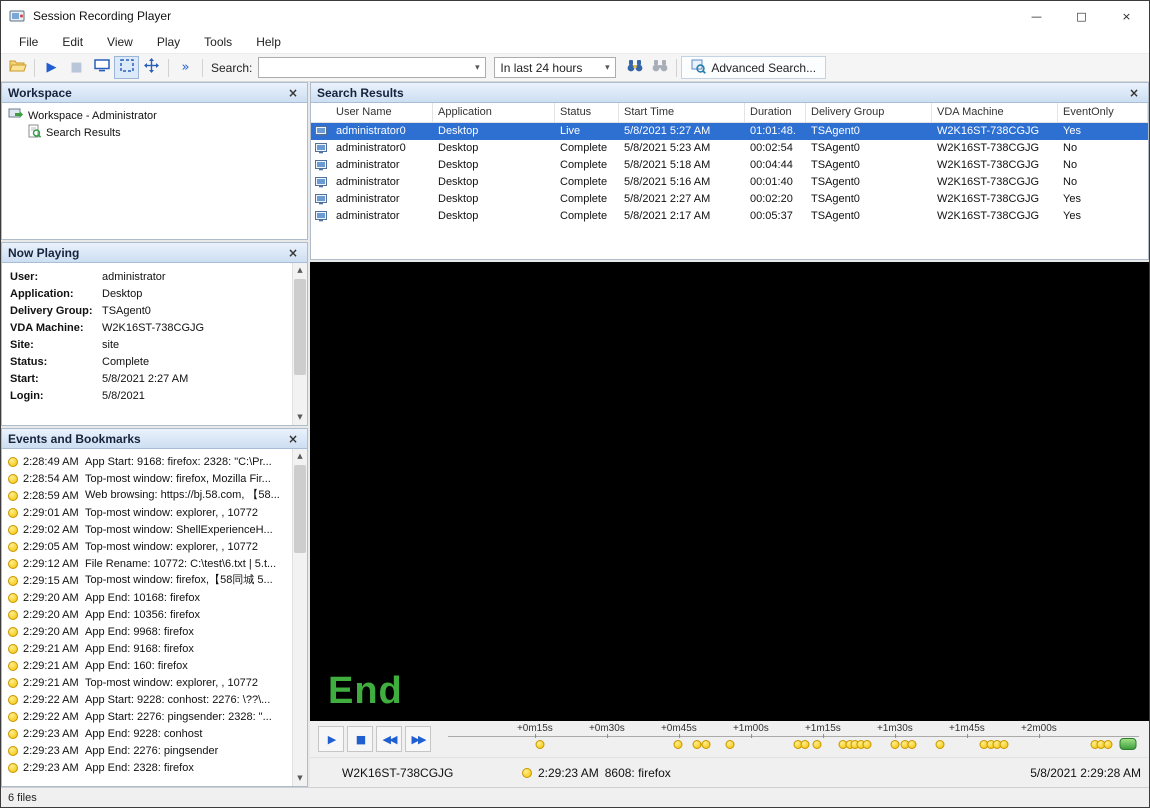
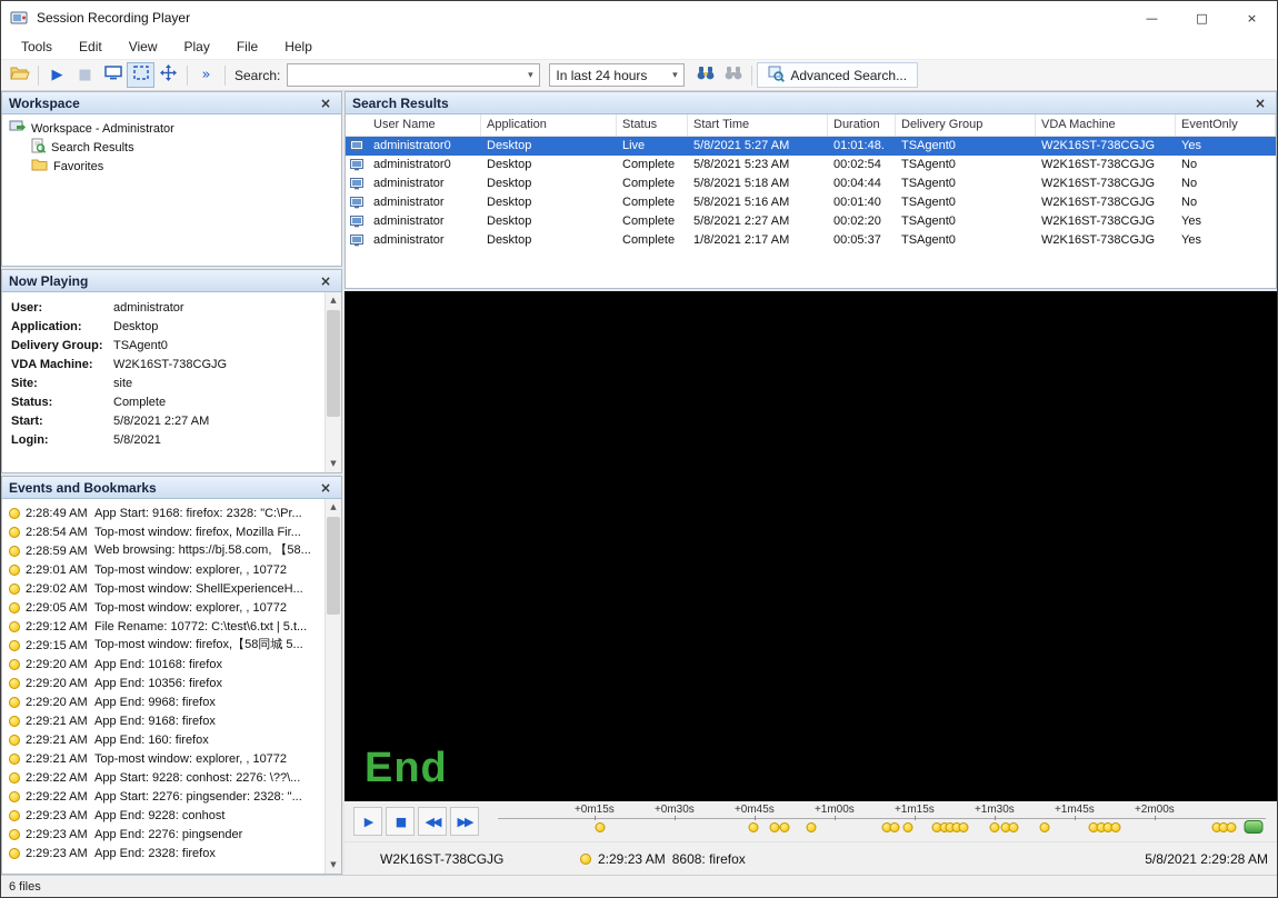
  Session Recording Player
  —
  □
  ×
- File
+ Tools
  Edit
  View
  Play
- Tools
+ File
  Help
  ▶
  ■
  »
  Search:
  ▾
  In last 24 hours
  ▾
  Advanced Search...
  Workspace
  ×
  Workspace - Administrator
  Search Results
+ Favorites
  Now Playing
  ×
  User:
  administrator
  Application:
  Desktop
  Delivery Group:
  TSAgent0
  VDA Machine:
  W2K16ST-738CGJG
  Site:
  site
  Status:
  Complete
  Start:
  5/8/2021 2:27 AM
  Login:
  5/8/2021
  ▲
  ▼
  Events and Bookmarks
  ×
  2:28:49 AM
  App Start: 9168: firefox: 2328: "C:\Pr...
  2:28:54 AM
  Top-most window: firefox, Mozilla Fir...
  2:28:59 AM
  Web browsing: https://bj.58.com, 【58...
  2:29:01 AM
  Top-most window: explorer, , 10772
  2:29:02 AM
  Top-most window: ShellExperienceH...
  2:29:05 AM
  Top-most window: explorer, , 10772
  2:29:12 AM
  File Rename: 10772: C:\test\6.txt | 5.t...
  2:29:15 AM
  Top-most window: firefox,【58同城 5...
  2:29:20 AM
  App End: 10168: firefox
  2:29:20 AM
  App End: 10356: firefox
  2:29:20 AM
  App End: 9968: firefox
  2:29:21 AM
  App End: 9168: firefox
  2:29:21 AM
  App End: 160: firefox
  2:29:21 AM
  Top-most window: explorer, , 10772
  2:29:22 AM
  App Start: 9228: conhost: 2276: \??\...
  2:29:22 AM
  App Start: 2276: pingsender: 2328: "...
  2:29:23 AM
  App End: 9228: conhost
  2:29:23 AM
  App End: 2276: pingsender
  2:29:23 AM
  App End: 2328: firefox
  ▲
  ▼
  Search Results
  ×
  User Name
  Application
  Status
  Start Time
  Duration
  Delivery Group
  VDA Machine
  EventOnly
  administrator0
  Desktop
  Live
  5/8/2021 5:27 AM
  01:01:48.
  TSAgent0
  W2K16ST-738CGJG
  Yes
  administrator0
  Desktop
  Complete
  5/8/2021 5:23 AM
  00:02:54
  TSAgent0
  W2K16ST-738CGJG
  No
  administrator
  Desktop
  Complete
  5/8/2021 5:18 AM
  00:04:44
  TSAgent0
  W2K16ST-738CGJG
  No
  administrator
  Desktop
  Complete
  5/8/2021 5:16 AM
  00:01:40
  TSAgent0
  W2K16ST-738CGJG
  No
  administrator
  Desktop
  Complete
  5/8/2021 2:27 AM
  00:02:20
  TSAgent0
  W2K16ST-738CGJG
  Yes
  administrator
  Desktop
  Complete
- 5/8/2021 2:17 AM
+ 1/8/2021 2:17 AM
  00:05:37
  TSAgent0
  W2K16ST-738CGJG
  Yes
  End
  ▶
  ■
  ◀◀
  ▶▶
  +0m15s
  +0m30s
  +0m45s
  +1m00s
  +1m15s
  +1m30s
  +1m45s
  +2m00s
  W2K16ST-738CGJG
  2:29:23 AM
  8608: firefox
  5/8/2021 2:29:28 AM
  6 files
